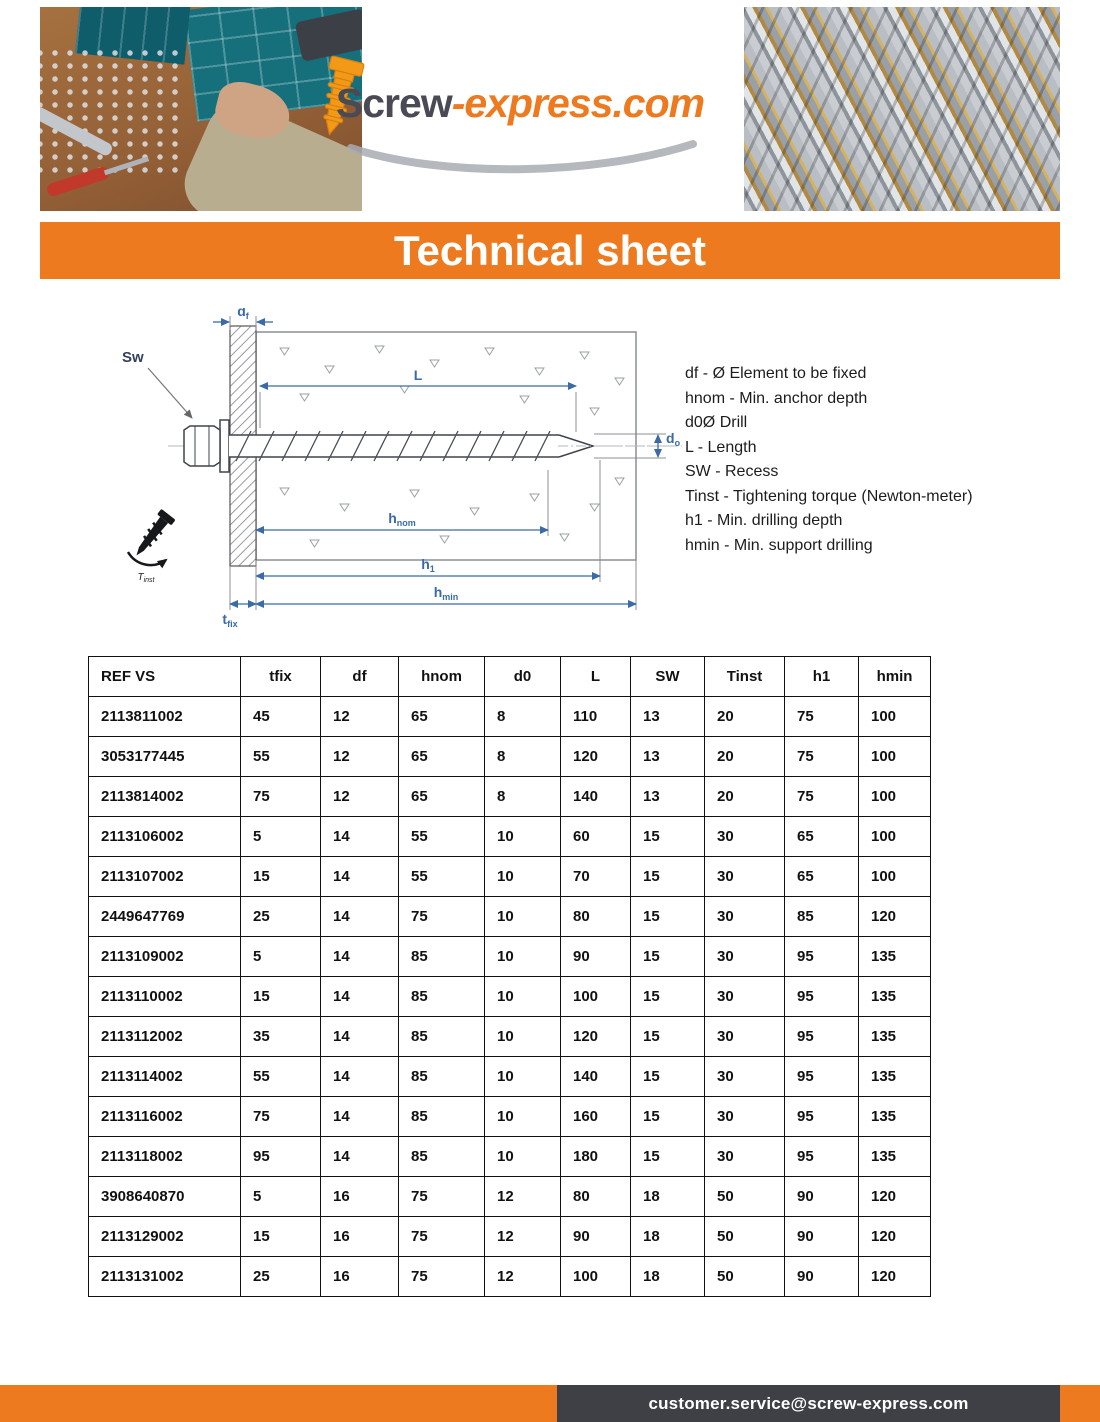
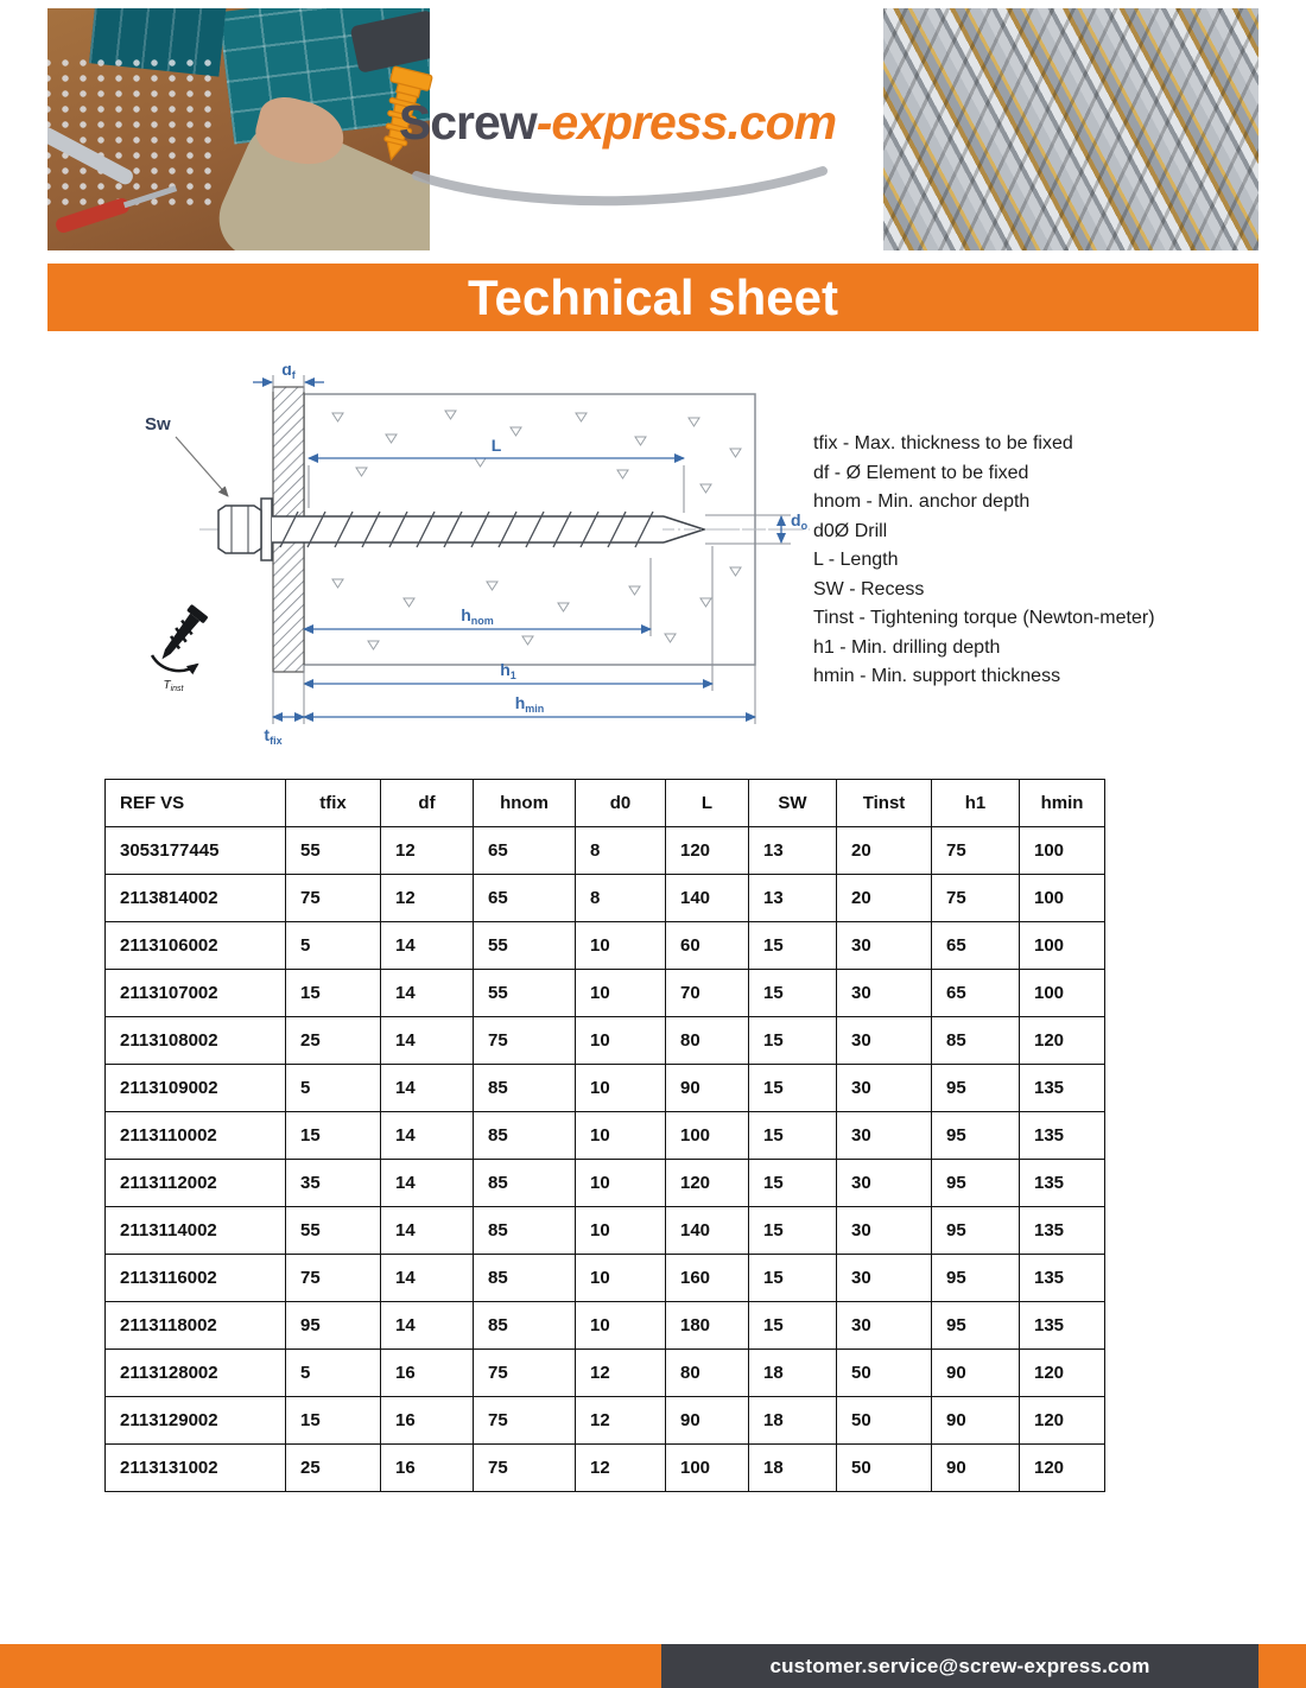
  Screw-express.com
  Technical sheet
  df
  Sw
  L
  do
  hnom
  h1
  hmin
  tfix
+ tfix - Max. thickness to be fixed
  df - Ø Element to be fixed
  hnom - Min. anchor depth
  d0Ø Drill
  L - Length
  SW - Recess
  Tinst - Tightening torque (Newton-meter)
  h1 - Min. drilling depth
- hmin - Min. support drilling
+ hmin - Min. support thickness
  REF VS	tfix	df	hnom	d0	L	SW	Tinst	h1	hmin
- 2113811002	45	12	65	8	110	13	20	75	100
  3053177445	55	12	65	8	120	13	20	75	100
  2113814002	75	12	65	8	140	13	20	75	100
  2113106002	5	14	55	10	60	15	30	65	100
  2113107002	15	14	55	10	70	15	30	65	100
- 2449647769	25	14	75	10	80	15	30	85	120
+ 2113108002	25	14	75	10	80	15	30	85	120
  2113109002	5	14	85	10	90	15	30	95	135
  2113110002	15	14	85	10	100	15	30	95	135
  2113112002	35	14	85	10	120	15	30	95	135
  2113114002	55	14	85	10	140	15	30	95	135
  2113116002	75	14	85	10	160	15	30	95	135
  2113118002	95	14	85	10	180	15	30	95	135
- 3908640870	5	16	75	12	80	18	50	90	120
+ 2113128002	5	16	75	12	80	18	50	90	120
  2113129002	15	16	75	12	90	18	50	90	120
  2113131002	25	16	75	12	100	18	50	90	120
  customer.service@screw-express.com
